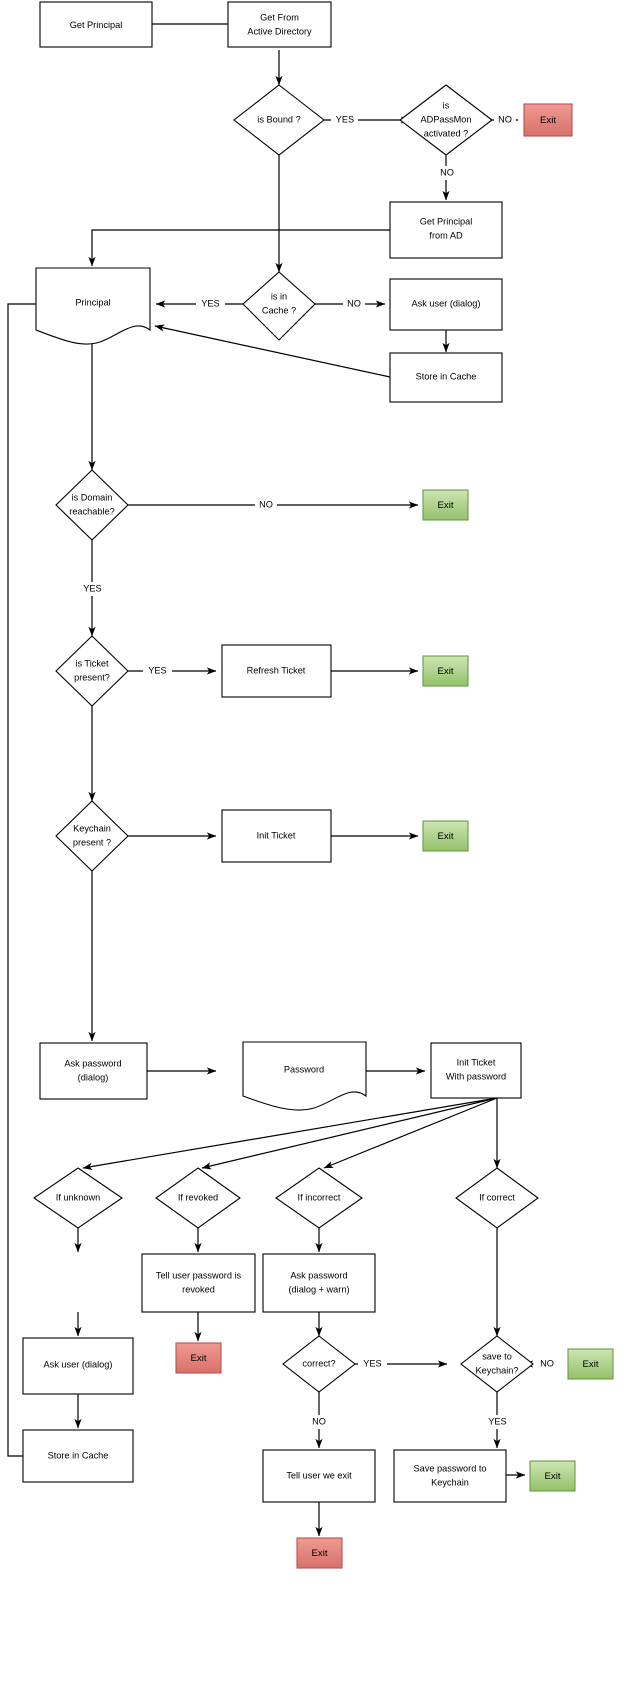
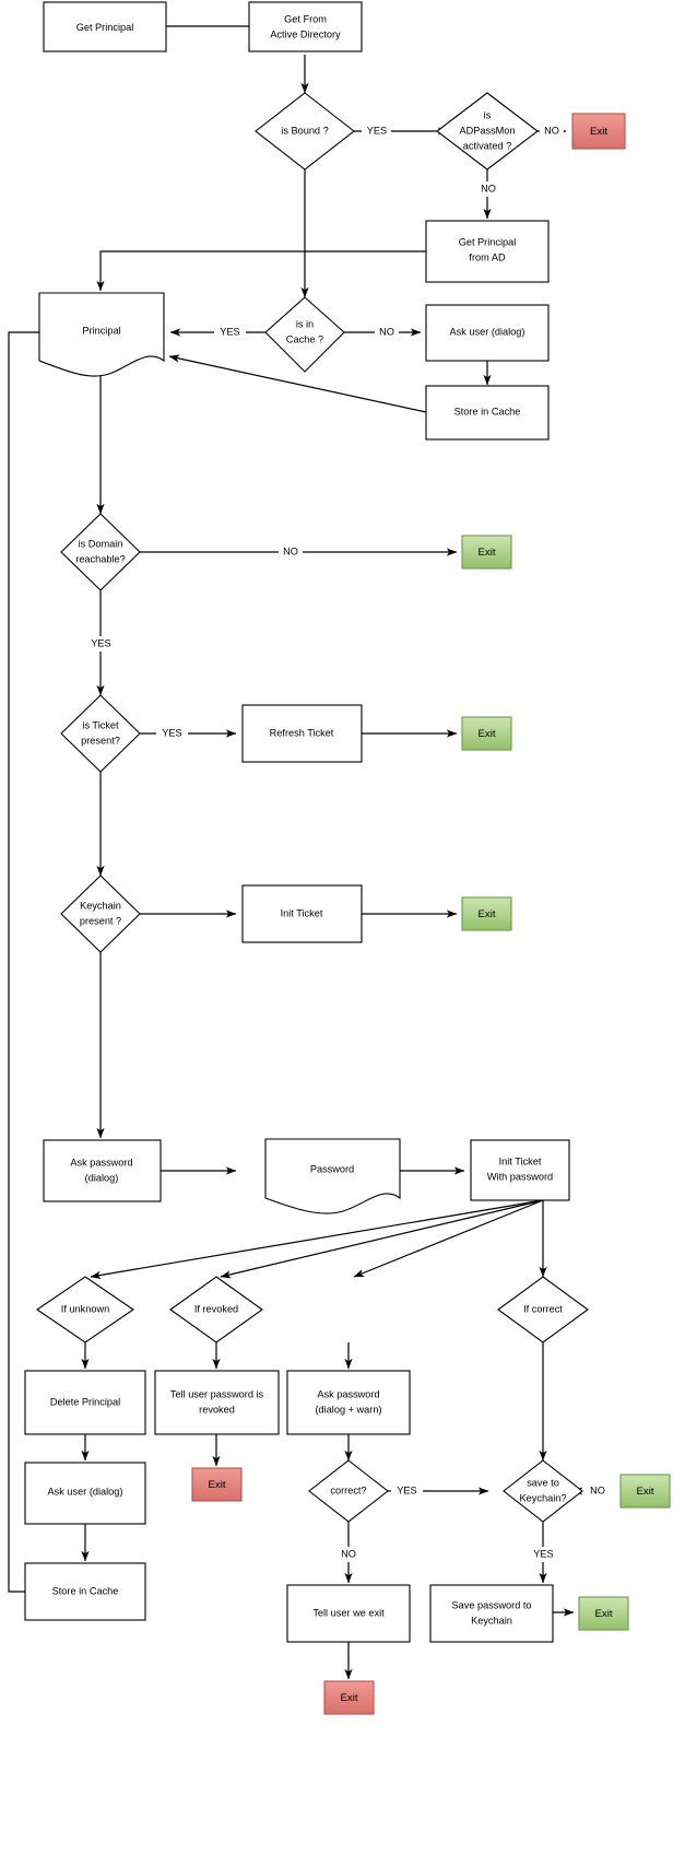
  Get Principal
  Get From
  Active Directory
  is Bound ?
  is
  ADPassMon
  activated ?
  Exit
  Get Principal
  from AD
  Principal
  is in
  Cache ?
  Ask user (dialog)
  Store in Cache
  is Domain
  reachable?
  Exit
  is Ticket
  present?
  Refresh Ticket
  Exit
  Keychain
  present ?
  Init Ticket
  Exit
  Ask password
  (dialog)
  Password
  Init Ticket
  With password
  If unknown
  If revoked
- If incorrect
  If correct
+ Delete Principal
  Tell user password is
  revoked
  Ask password
  (dialog + warn)
  Ask user (dialog)
  Exit
  correct?
  save to
  Keychain?
  Exit
  Store in Cache
  Tell user we exit
  Save password to
  Keychain
  Exit
  Exit
  YES
  NO
  NO
  YES
  NO
  NO
  YES
  YES
  YES
  NO
  NO
  YES
